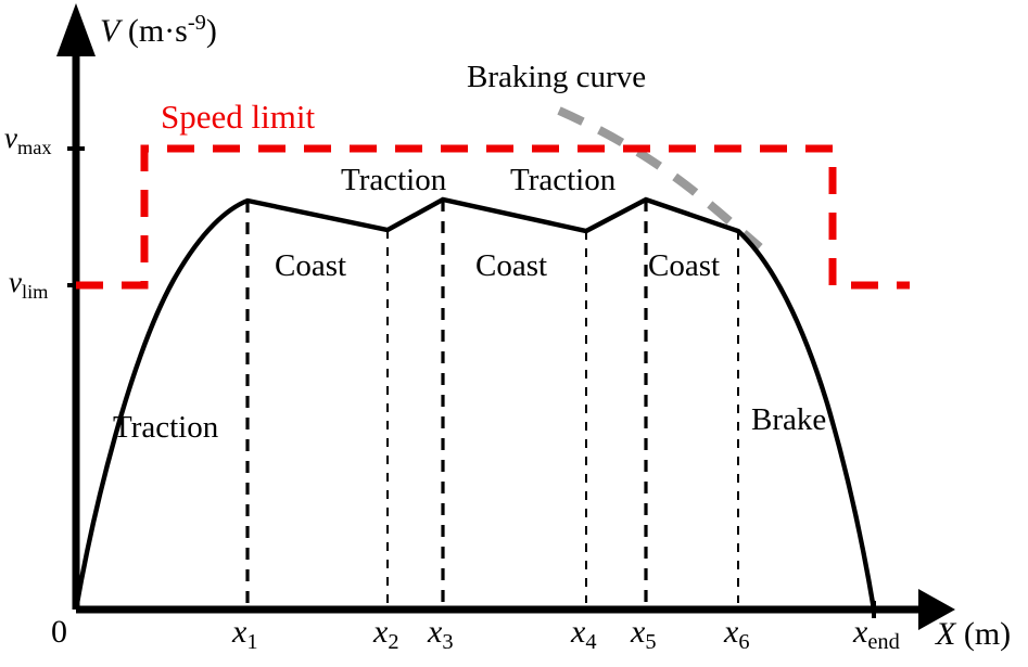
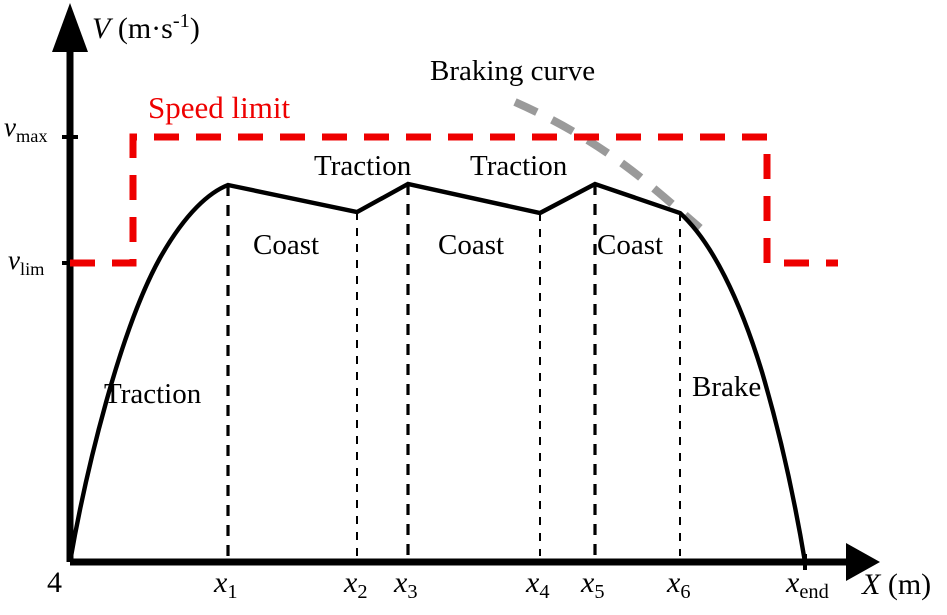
- V (m·s-9)
+ V (m·s-1)
  X (m)
  vmax
  vlim
- 0
+ 4
  x1
  x2
  x3
  x4
  x5
  x6
  xend
  Speed limit
  Braking curve
  Traction
  Traction
  Traction
  Coast
  Coast
  Coast
  Brake
